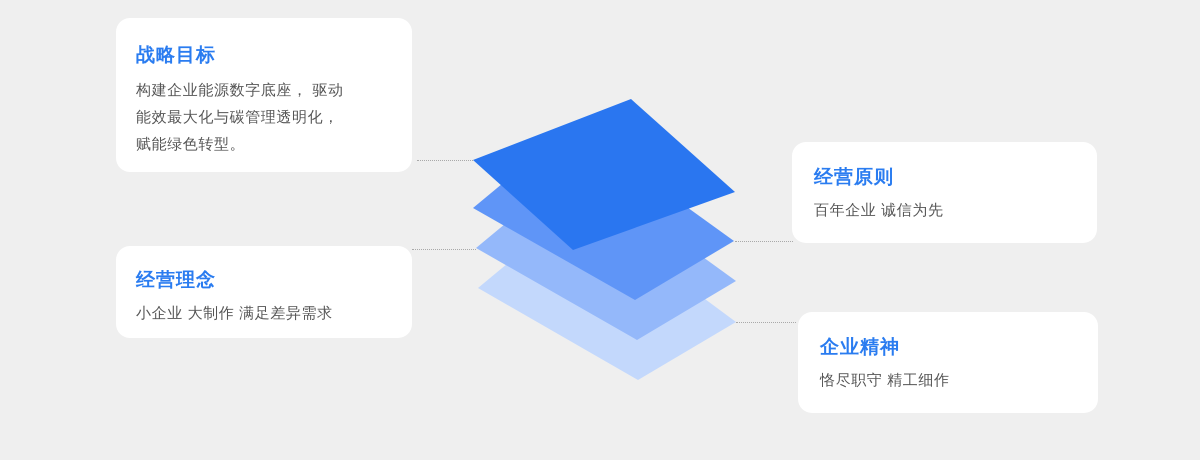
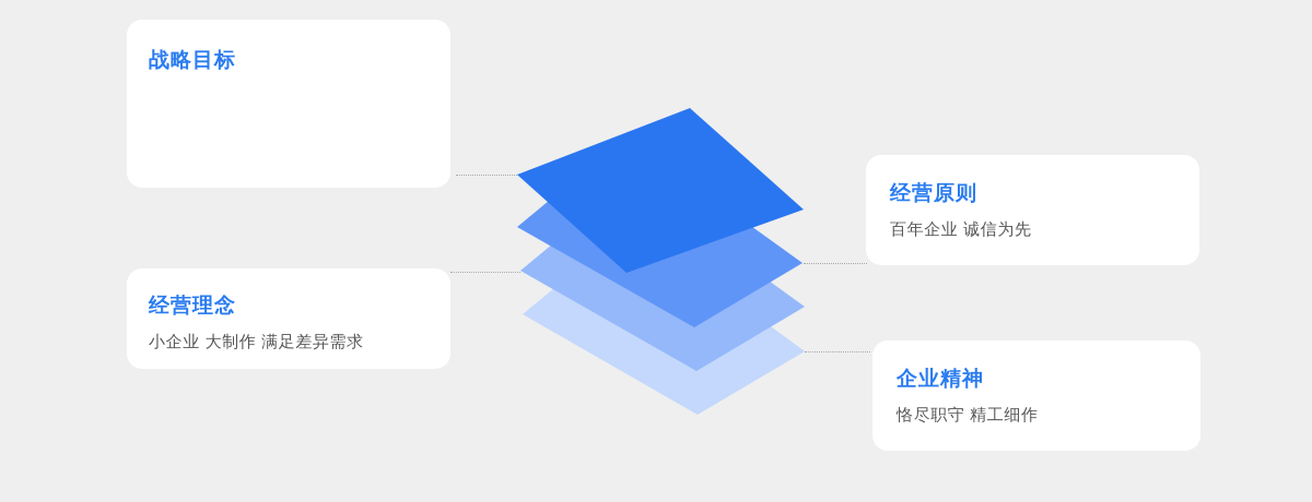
  战略目标
- 构建企业能源数字底座， 驱动
- 能效最大化与碳管理透明化，
- 赋能绿色转型。
  经营理念
  小企业 大制作 满足差异需求
  经营原则
  百年企业 诚信为先
  企业精神
  恪尽职守 精工细作
